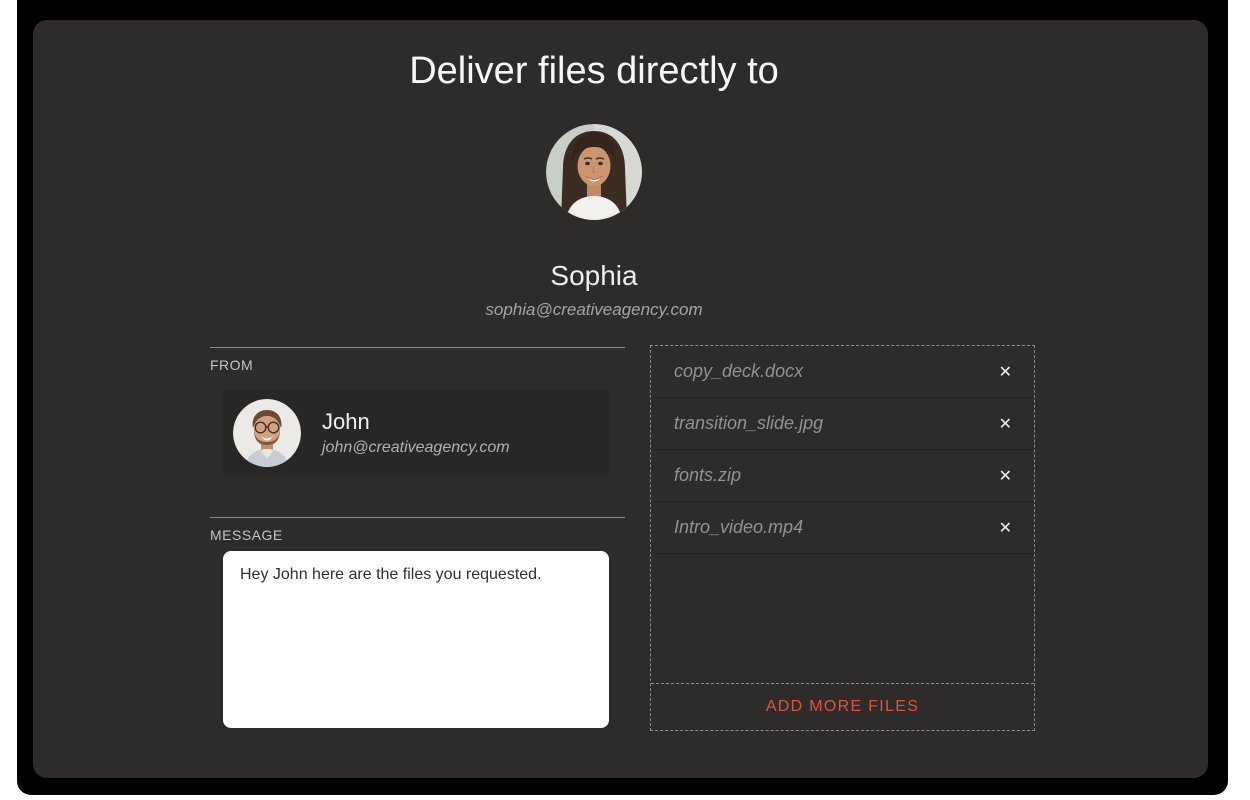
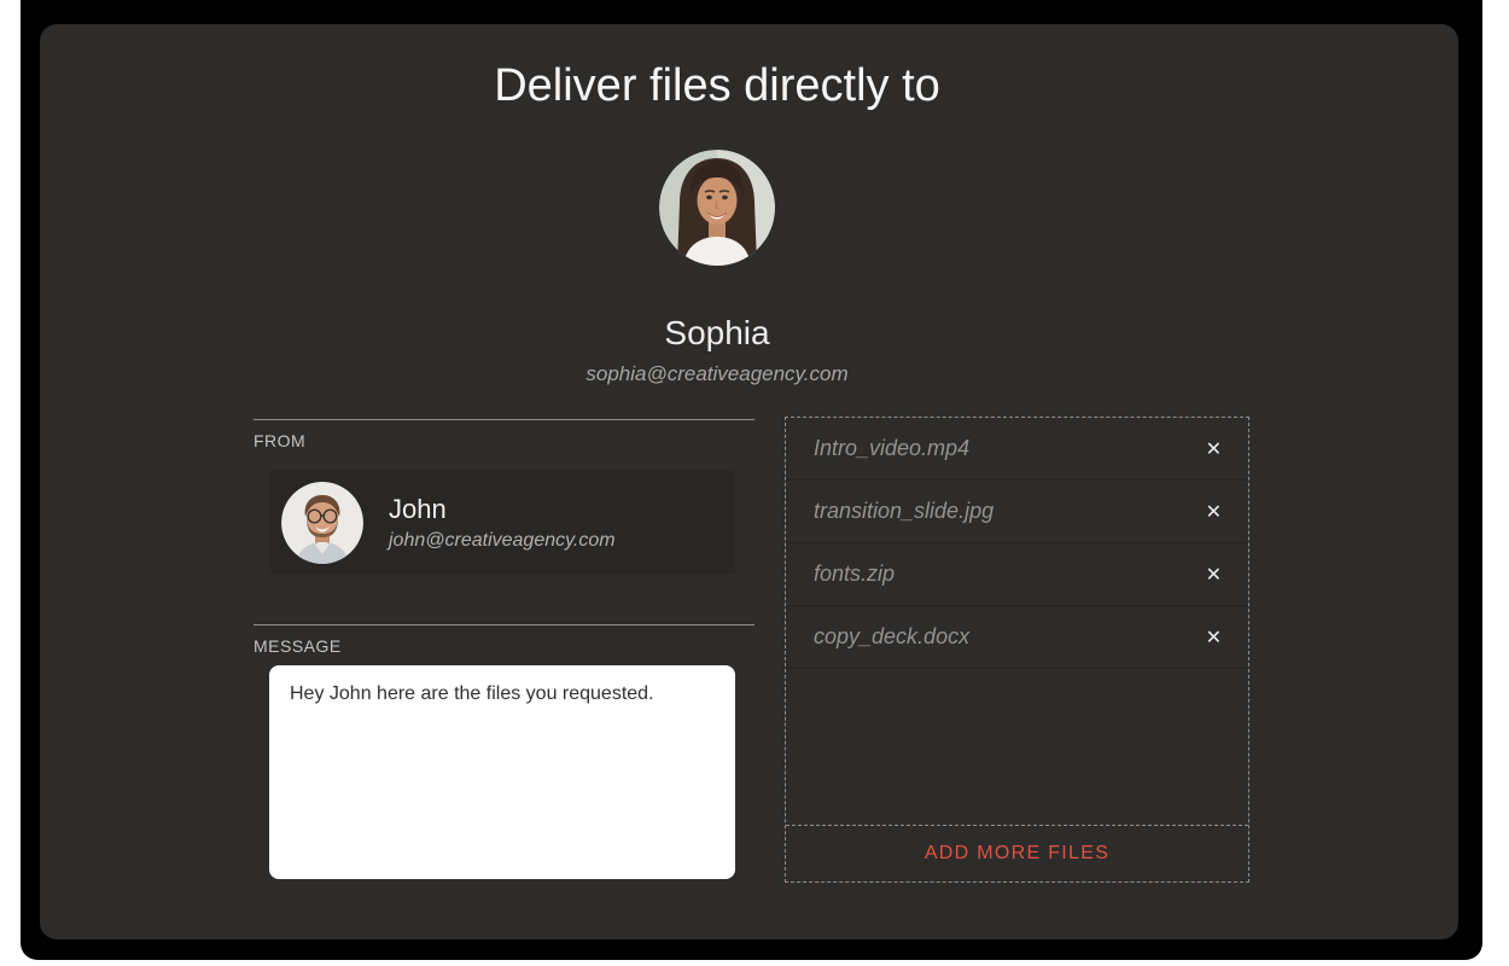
  Deliver files directly to
  Sophia
  sophia@creativeagency.com
  FROM
  John
  john@creativeagency.com
  MESSAGE
  Hey John here are the files you requested.
- copy_deck.docx
+ Intro_video.mp4
  ✕
  transition_slide.jpg
  ✕
  fonts.zip
  ✕
- Intro_video.mp4
+ copy_deck.docx
  ✕
  ADD MORE FILES
